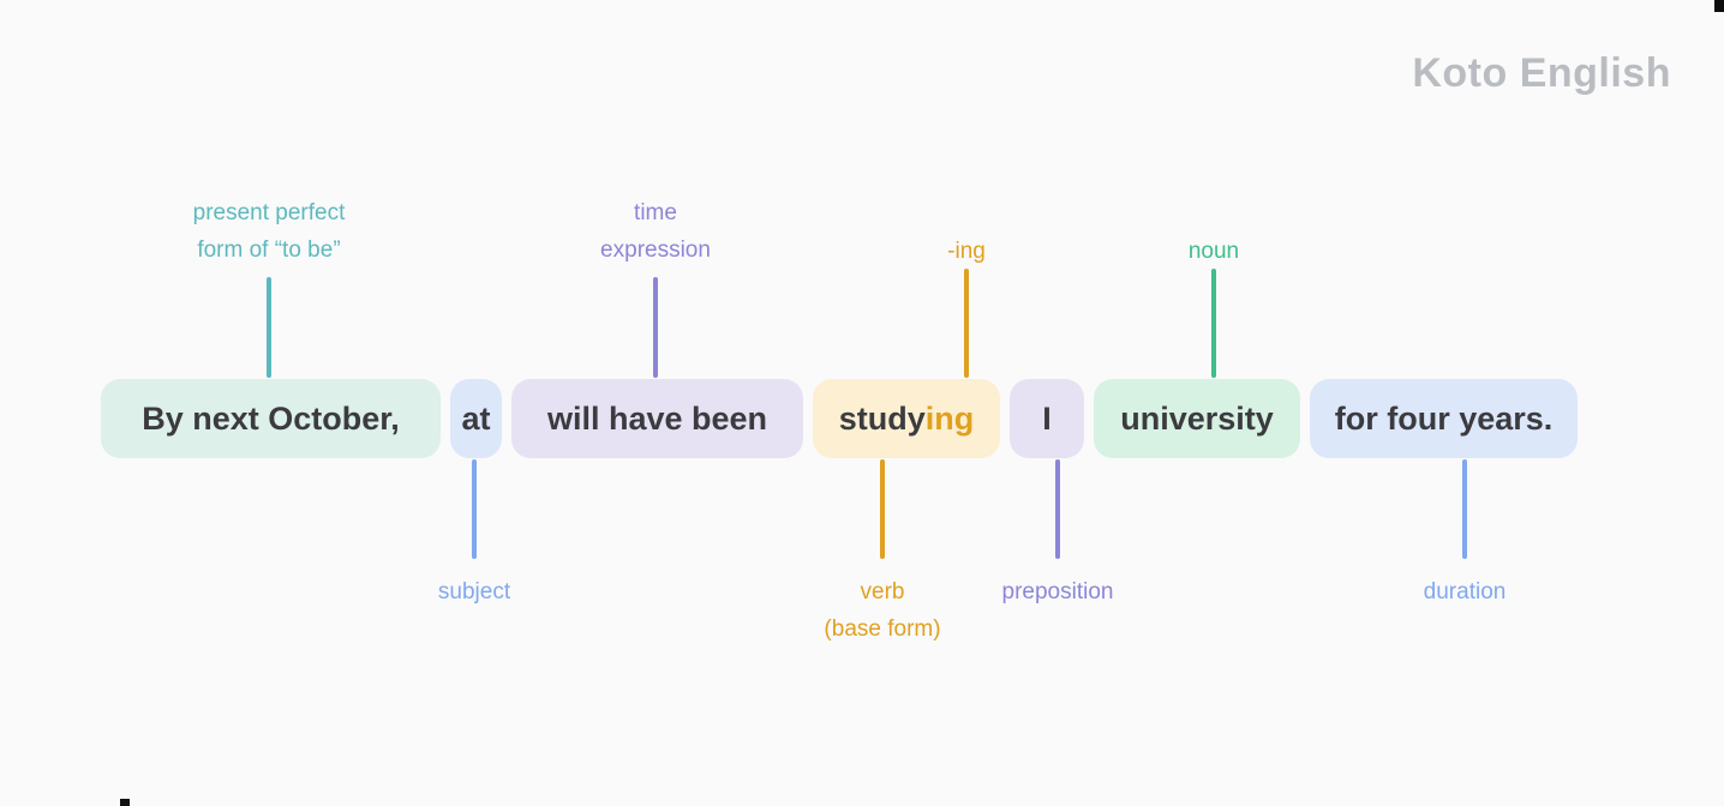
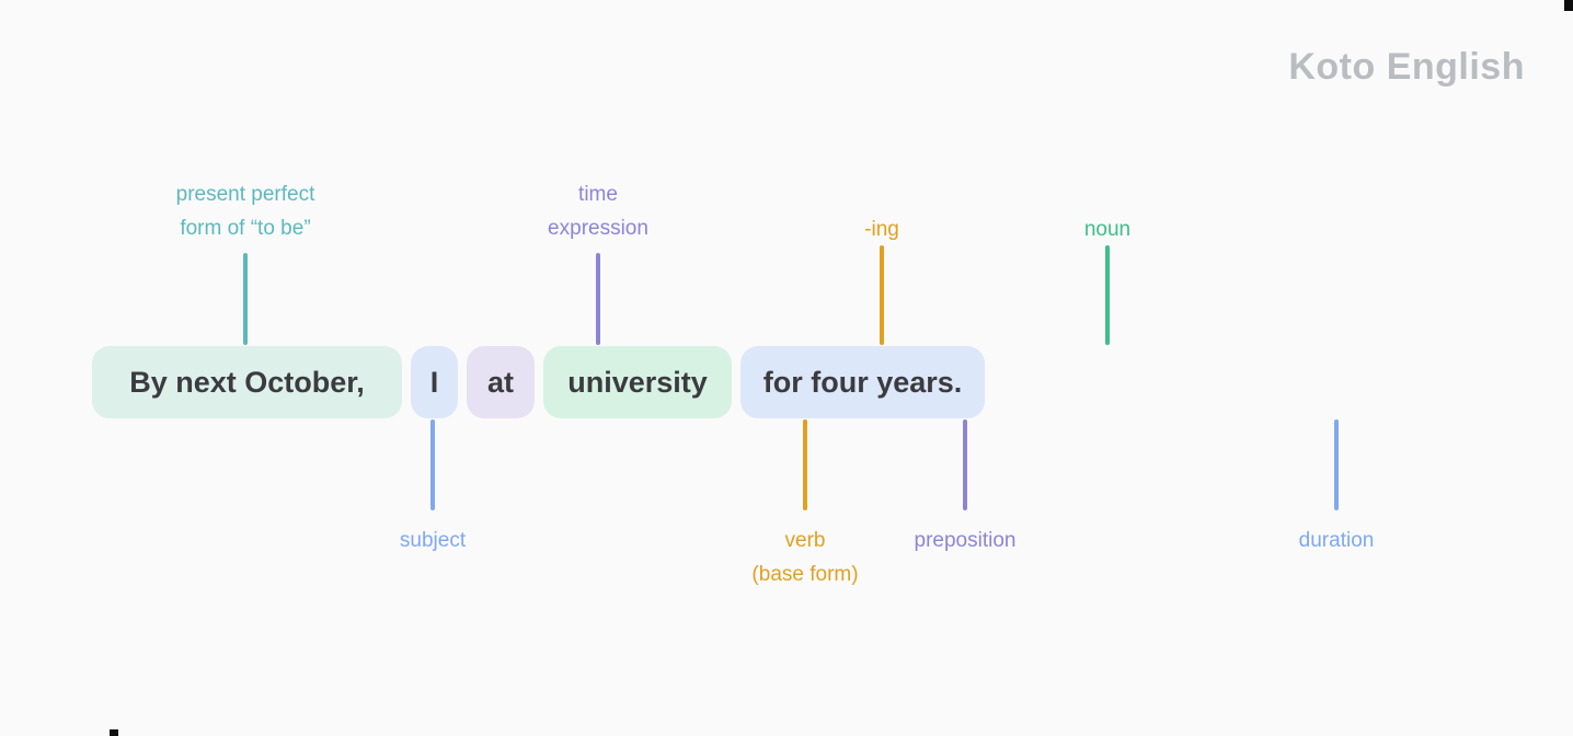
  Koto English
  By next October,
- at
+ I
- will have been
- study
- ing
- I
+ at
  university
  for four years.
  present perfect
  form of “to be”
  time
  expression
  -ing
  noun
  subject
  verb
  (base form)
  preposition
  duration
